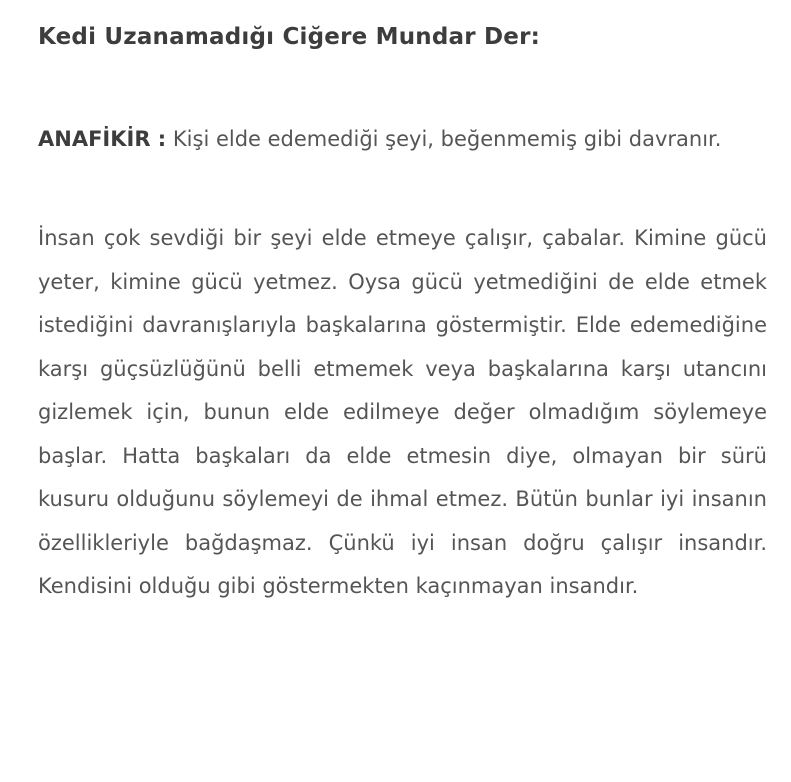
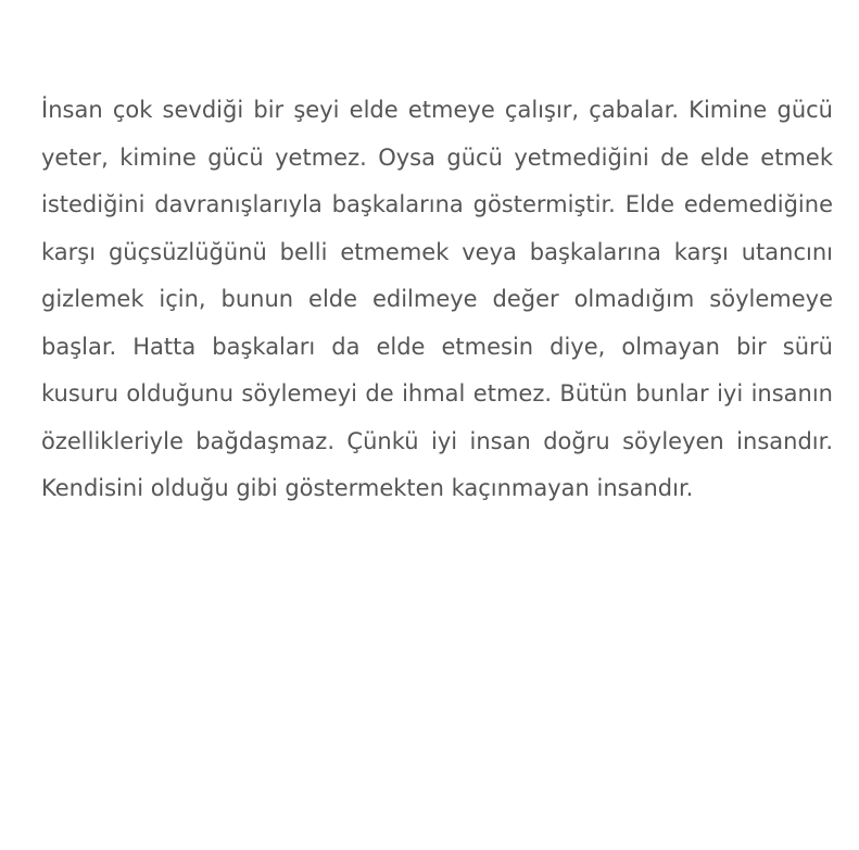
- Kedi Uzanamadığı Ciğere Mundar Der:
- ANAFİKİR : Kişi elde edemediği şeyi, beğenmemiş gibi davranır.
- İnsan çok sevdiği bir şeyi elde etmeye çalışır, çabalar. Kimine gücü yeter, kimine gücü yetmez. Oysa gücü yetmediğini de elde etmek istediğini davranışlarıyla başkalarına göstermiştir. Elde edemediğine karşı güçsüzlüğünü belli etmemek veya başkalarına karşı utancını gizlemek için, bunun elde edilmeye değer olmadığım söylemeye başlar. Hatta başkaları da elde etmesin diye, olmayan bir sürü kusuru olduğunu söylemeyi de ihmal etmez. Bütün bunlar iyi insanın özellikleriyle bağdaşmaz. Çünkü iyi insan doğru çalışır insandır. Kendisini olduğu gibi göstermekten kaçınmayan insandır.
+ İnsan çok sevdiği bir şeyi elde etmeye çalışır, çabalar. Kimine gücü yeter, kimine gücü yetmez. Oysa gücü yetmediğini de elde etmek istediğini davranışlarıyla başkalarına göstermiştir. Elde edemediğine karşı güçsüzlüğünü belli etmemek veya başkalarına karşı utancını gizlemek için, bunun elde edilmeye değer olmadığım söylemeye başlar. Hatta başkaları da elde etmesin diye, olmayan bir sürü kusuru olduğunu söylemeyi de ihmal etmez. Bütün bunlar iyi insanın özellikleriyle bağdaşmaz. Çünkü iyi insan doğru söyleyen insandır. Kendisini olduğu gibi göstermekten kaçınmayan insandır.
